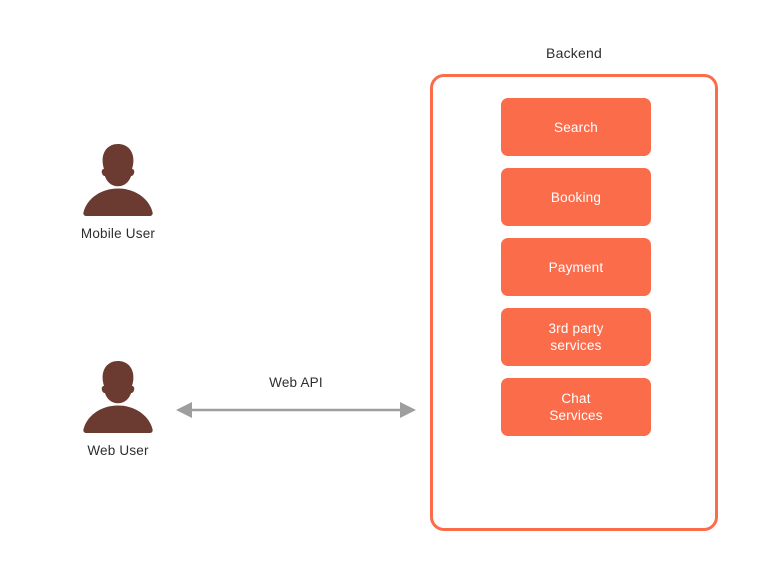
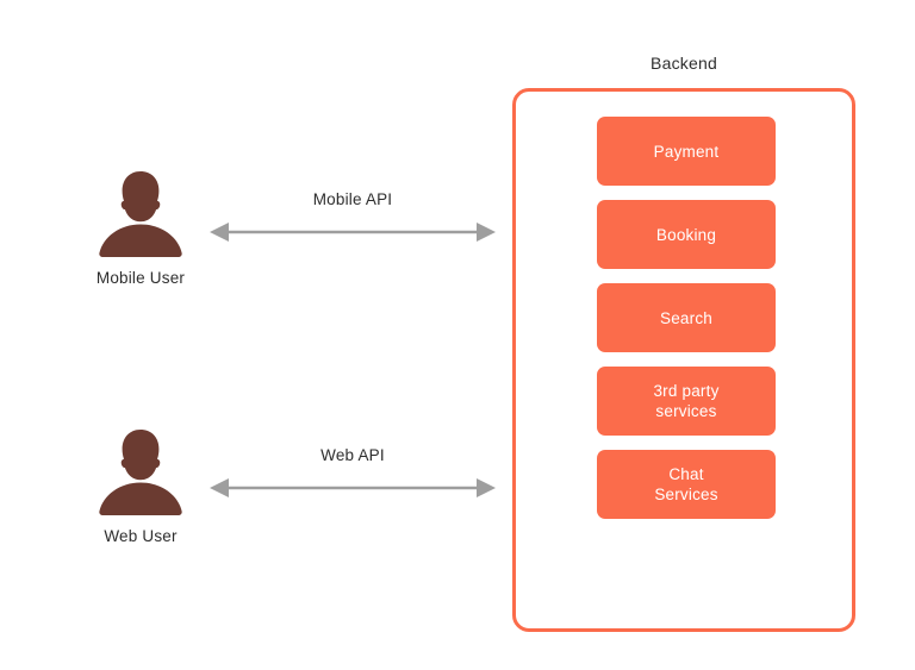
  Mobile User
  Web User
+ Mobile API
  Web API
  Backend
- Search
+ Payment
  Booking
- Payment
+ Search
  3rd party
  services
  Chat
  Services
